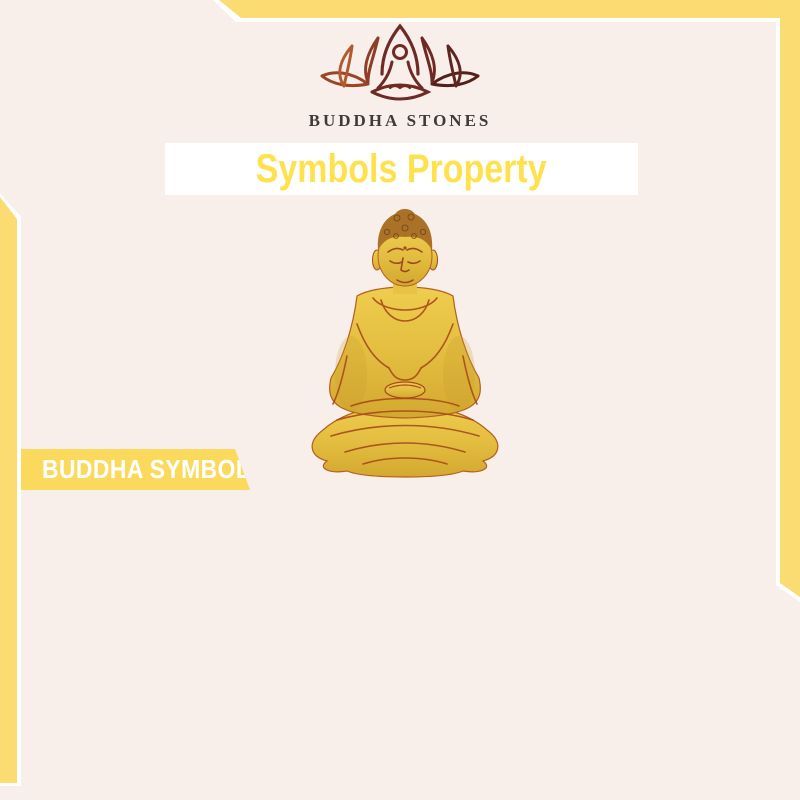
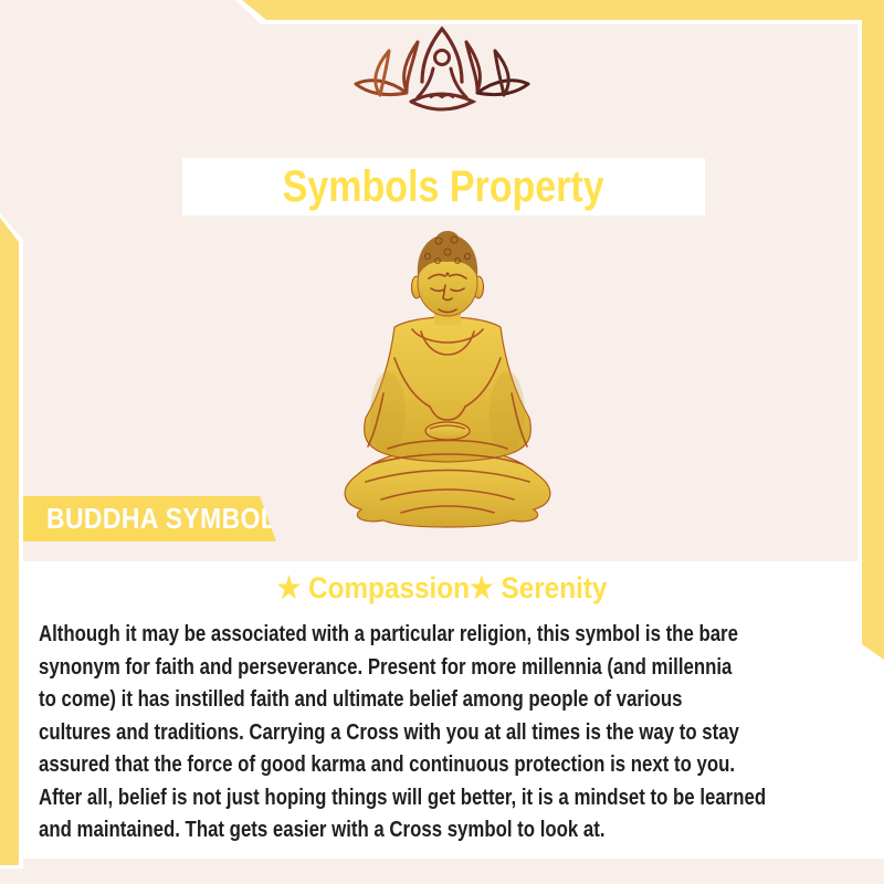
- BUDDHA STONES
  Symbols Property
  BUDDHA SYMBO
+ ★ Compassion★ Serenity
+ Although it may be associated with a particular religion, this symbol is the bare
+ synonym for faith and perseverance. Present for more millennia (and millennia
+ to come) it has instilled faith and ultimate belief among people of various
+ cultures and traditions. Carrying a Cross with you at all times is the way to stay
+ assured that the force of good karma and continuous protection is next to you.
+ After all, belief is not just hoping things will get better, it is a mindset to be learned
+ and maintained. That gets easier with a Cross symbol to look at.
